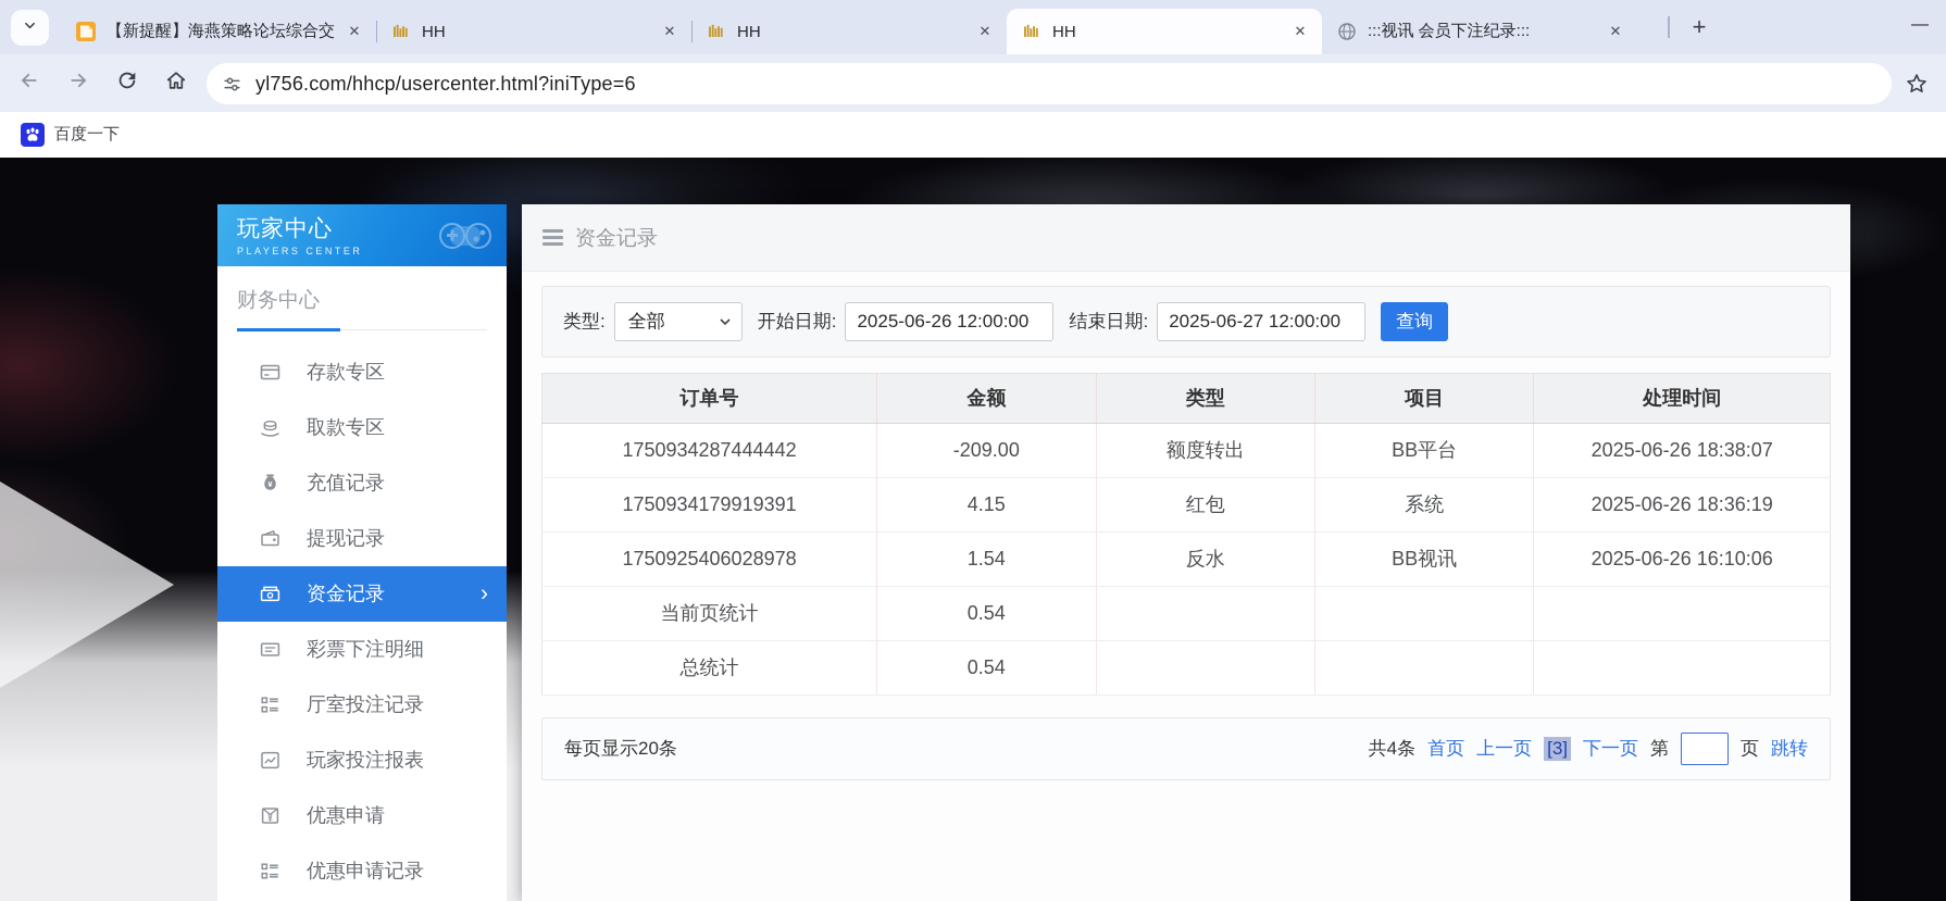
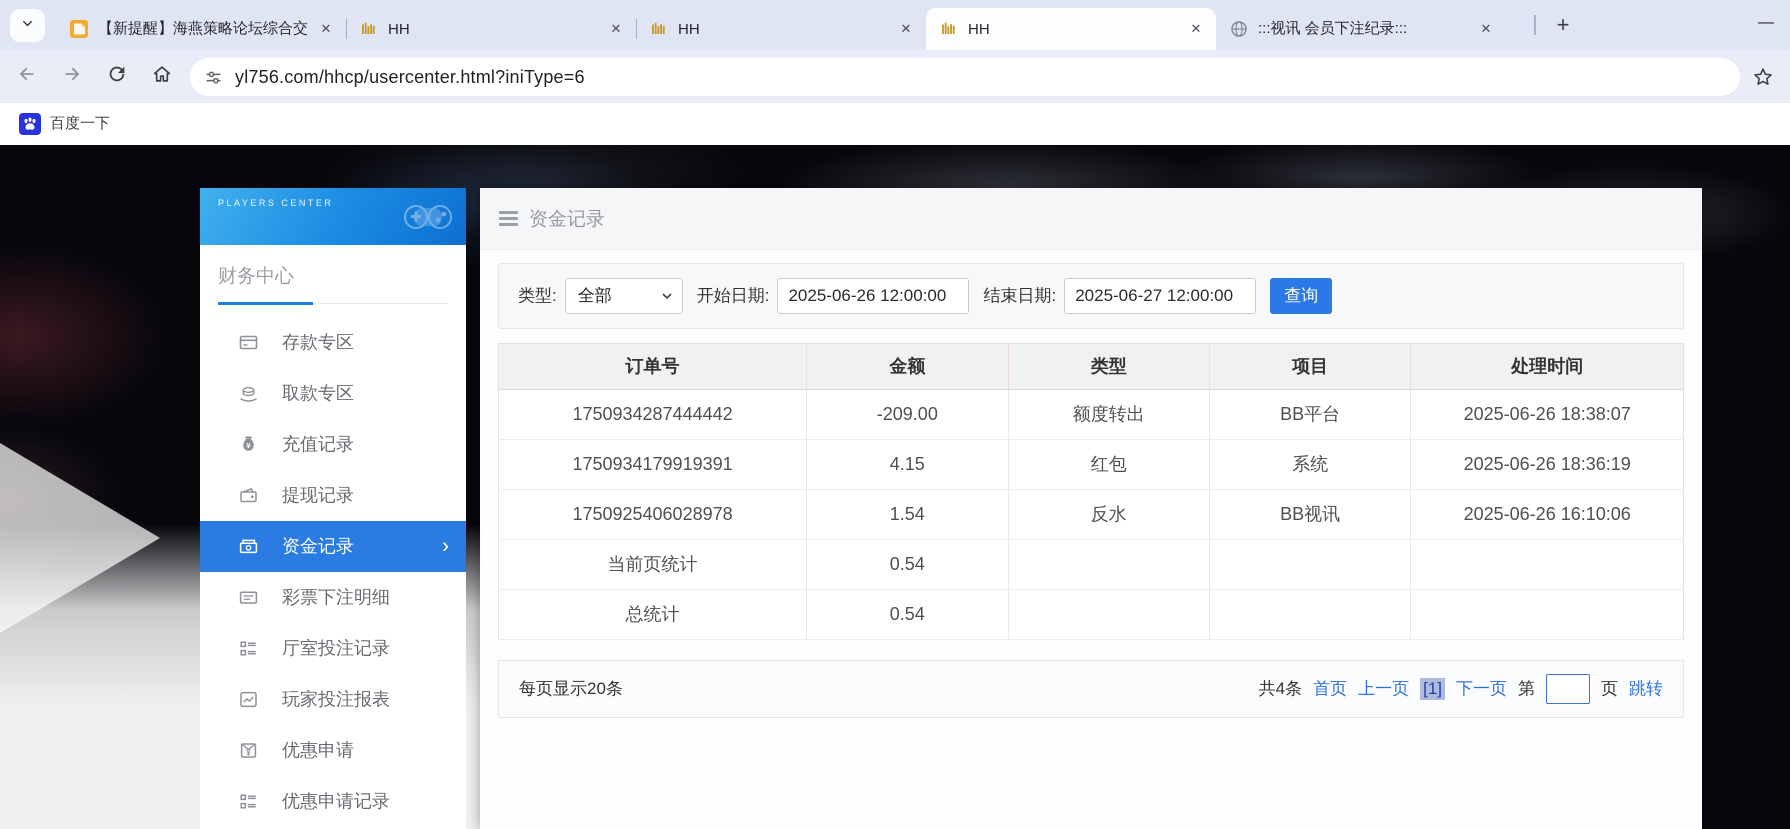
  【新提醒】海燕策略论坛综合交
  HH
  HH
  HH
  :::视讯 会员下注纪录:::
  yl756.com/hhcp/usercenter.html?iniType=6
  百度一下
- 玩家中心
  PLAYERS CENTER
  财务中心
  存款专区
  取款专区
  ¥
  充值记录
  提现记录
  资金记录
  彩票下注明细
  厅室投注记录
  玩家投注报表
  ¥
  优惠申请
  优惠申请记录
  资金记录
  类型:
  全部
  开始日期:
  2025-06-26 12:00:00
  结束日期:
  2025-06-27 12:00:00
  查询
  	订单号	金额	类型	项目	处理时间
  1750934287444442	-209.00	额度转出	BB平台	2025-06-26 18:38:07
  1750934179919391	4.15	红包	系统	2025-06-26 18:36:19
  1750925406028978	1.54	反水	BB视讯	2025-06-26 16:10:06
  当前页统计	0.54
  总统计	0.54
  每页显示20条
  共4条
  首页
  上一页
- [3]
+ [1]
  下一页
  第
  页
  跳转
